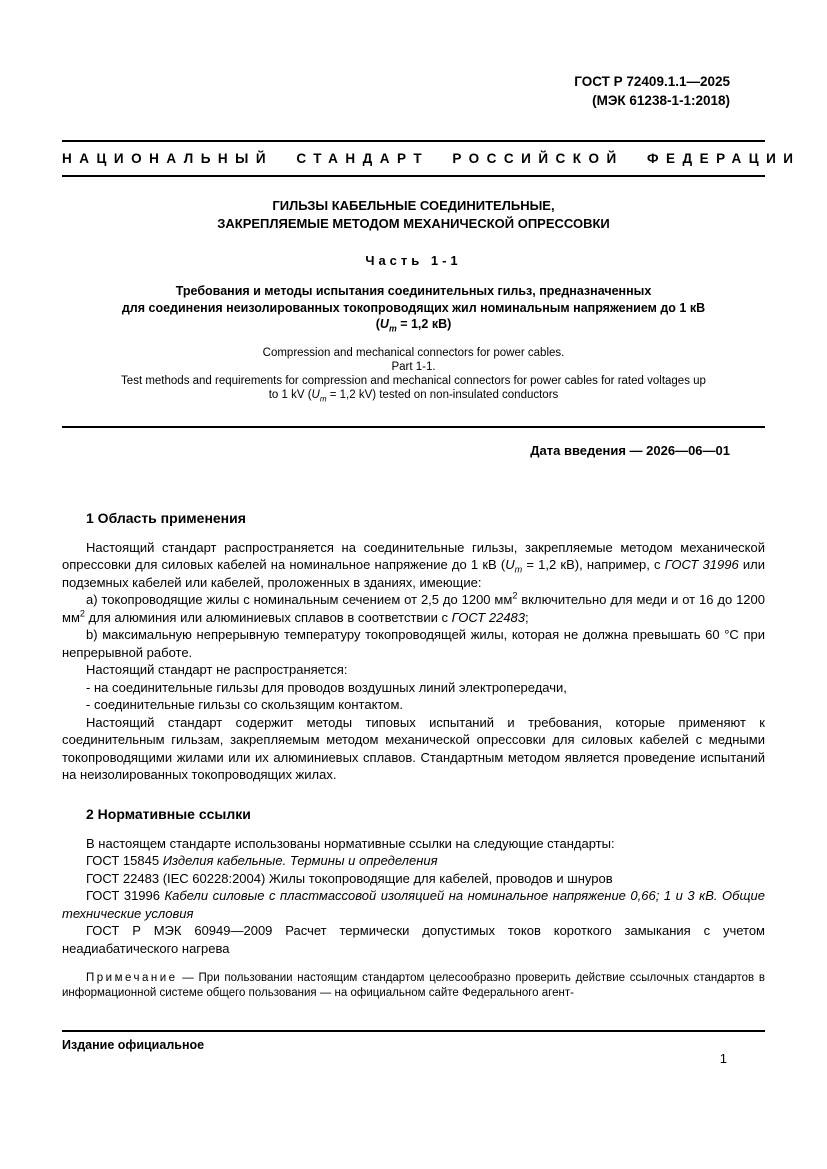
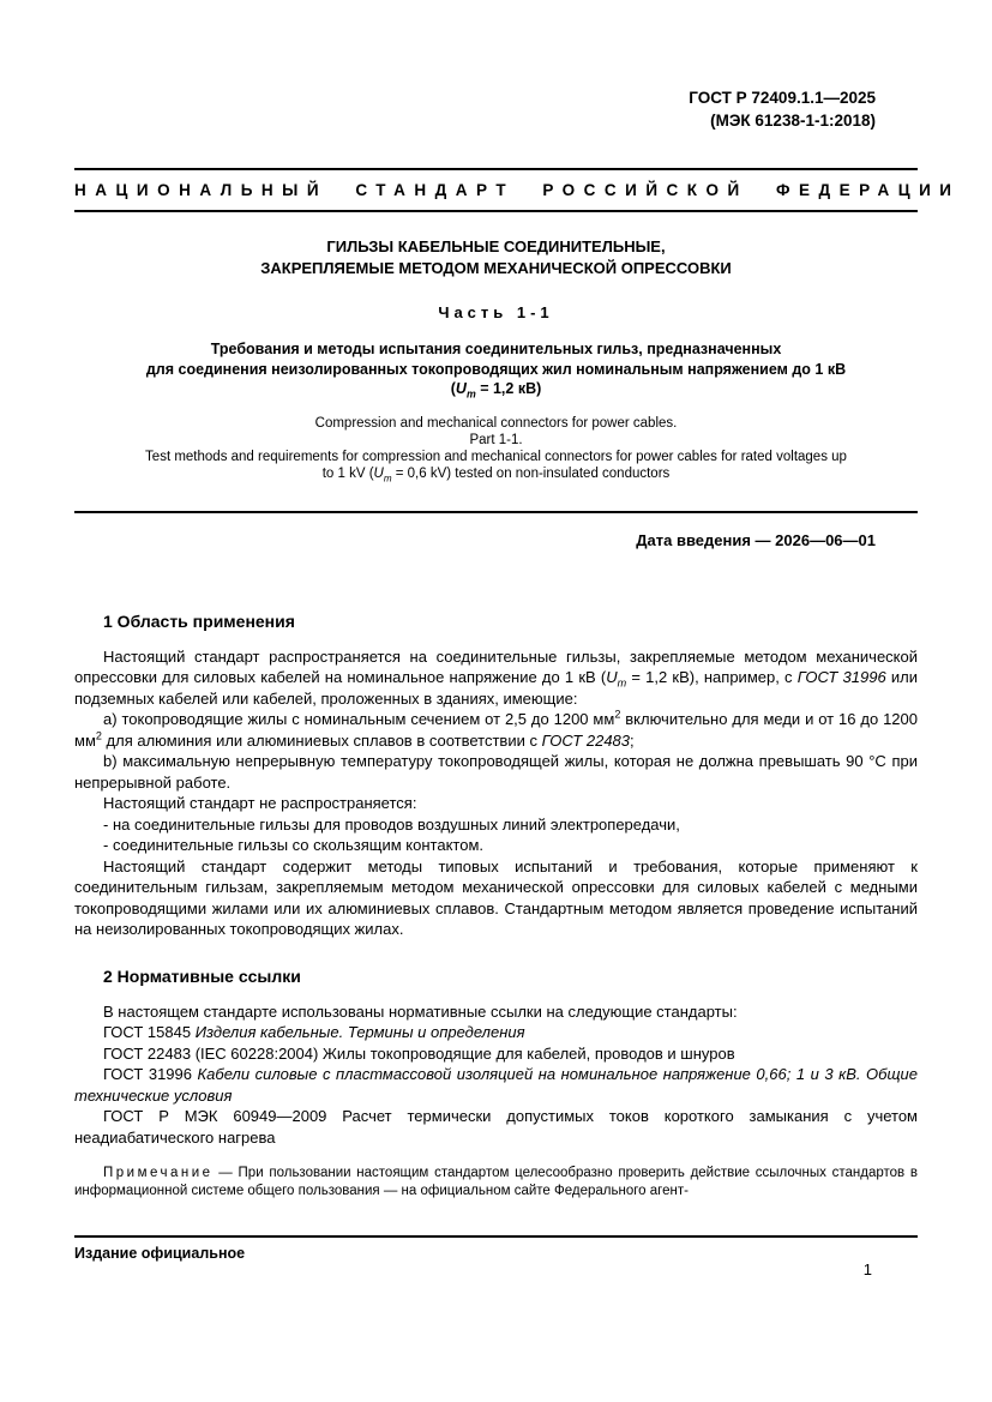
  ГОСТ Р 72409.1.1—2025
  (МЭК 61238-1-1:2018)
  НАЦИОНАЛЬНЫЙ СТАНДАРТ РОССИЙСКОЙ ФЕДЕРАЦИИ
  ГИЛЬЗЫ КАБЕЛЬНЫЕ СОЕДИНИТЕЛЬНЫЕ,
  ЗАКРЕПЛЯЕМЫЕ МЕТОДОМ МЕХАНИЧЕСКОЙ ОПРЕССОВКИ
  Часть 1-1
  Требования и методы испытания соединительных гильз, предназначенных
  для соединения неизолированных токопроводящих жил номинальным напряжением до 1 кВ
  (Um = 1,2 кВ)
  Compression and mechanical connectors for power cables.
  Part 1-1.
  Test methods and requirements for compression and mechanical connectors for power cables for rated voltages up
- to 1 kV (Um = 1,2 kV) tested on non-insulated conductors
+ to 1 kV (Um = 0,6 kV) tested on non-insulated conductors
  Дата введения — 2026—06—01
  1 Область применения
  Настоящий стандарт распространяется на соединительные гильзы, закрепляемые методом механической опрессовки для силовых кабелей на номинальное напряжение до 1 кВ (Um = 1,2 кВ), например, с ГОСТ 31996 или подземных кабелей или кабелей, проложенных в зданиях, имеющие:
  а) токопроводящие жилы с номинальным сечением от 2,5 до 1200 мм2 включительно для меди и от 16 до 1200 мм2 для алюминия или алюминиевых сплавов в соответствии с ГОСТ 22483;
- b) максимальную непрерывную температуру токопроводящей жилы, которая не должна превышать 60 °С при непрерывной работе.
+ b) максимальную непрерывную температуру токопроводящей жилы, которая не должна превышать 90 °С при непрерывной работе.
  Настоящий стандарт не распространяется:
  - на соединительные гильзы для проводов воздушных линий электропередачи,
  - соединительные гильзы со скользящим контактом.
  Настоящий стандарт содержит методы типовых испытаний и требования, которые применяют к соединительным гильзам, закрепляемым методом механической опрессовки для силовых кабелей с медными токопроводящими жилами или их алюминиевых сплавов. Стандартным методом является проведение испытаний на неизолированных токопроводящих жилах.
  2 Нормативные ссылки
  В настоящем стандарте использованы нормативные ссылки на следующие стандарты:
  ГОСТ 15845 Изделия кабельные. Термины и определения
  ГОСТ 22483 (IEC 60228:2004) Жилы токопроводящие для кабелей, проводов и шнуров
  ГОСТ 31996 Кабели силовые с пластмассовой изоляцией на номинальное напряжение 0,66; 1 и 3 кВ. Общие технические условия
  ГОСТ Р МЭК 60949—2009 Расчет термически допустимых токов короткого замыкания с учетом неадиабатического нагрева
  Примечание — При пользовании настоящим стандартом целесообразно проверить действие ссылочных стандартов в информационной системе общего пользования — на официальном сайте Федерального агент-
  Издание официальное
  1
